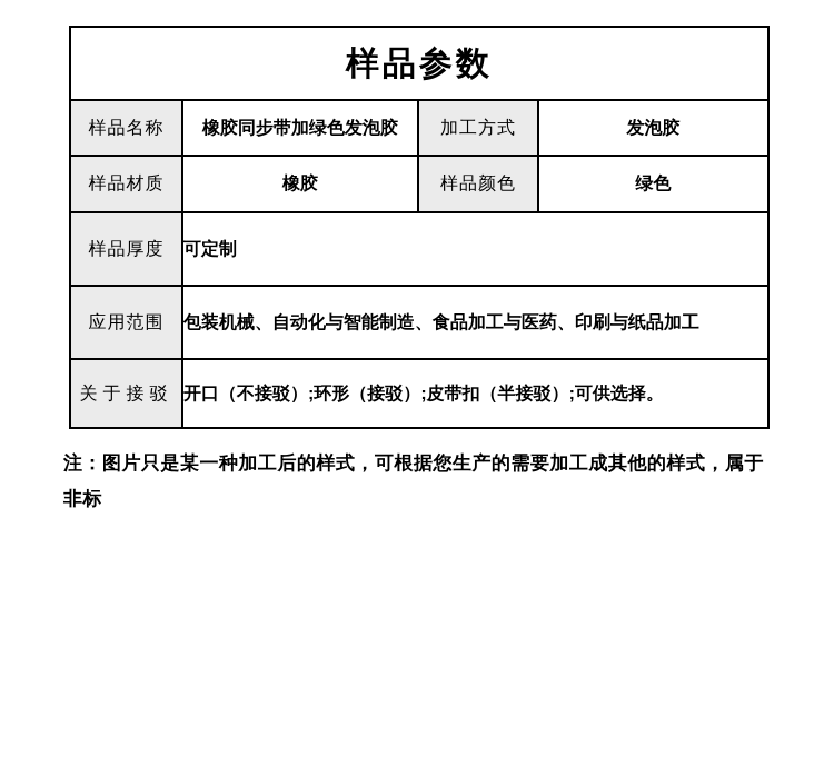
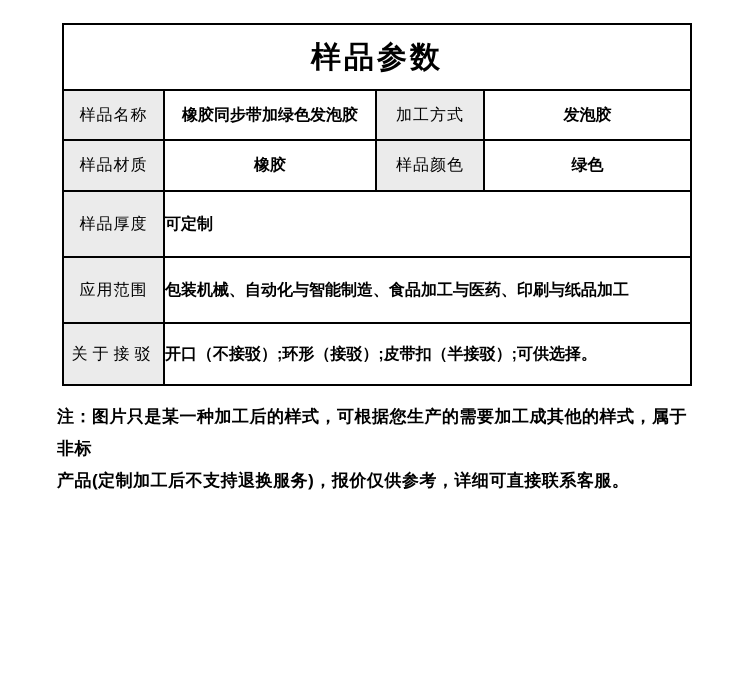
  样品参数
  样品名称	橡胶同步带加绿色发泡胶	加工方式	发泡胶
  样品材质	橡胶	样品颜色	绿色
  样品厚度	可定制
  应用范围	包装机械、自动化与智能制造、食品加工与医药、印刷与纸品加工
  关于接驳	开口（不接驳）;环形（接驳）;皮带扣（半接驳）;可供选择。
  注：图片只是某一种加工后的样式，可根据您生产的需要加工成其他的样式，属于非标
+ 产品(定制加工后不支持退换服务)，报价仅供参考，详细可直接联系客服。
